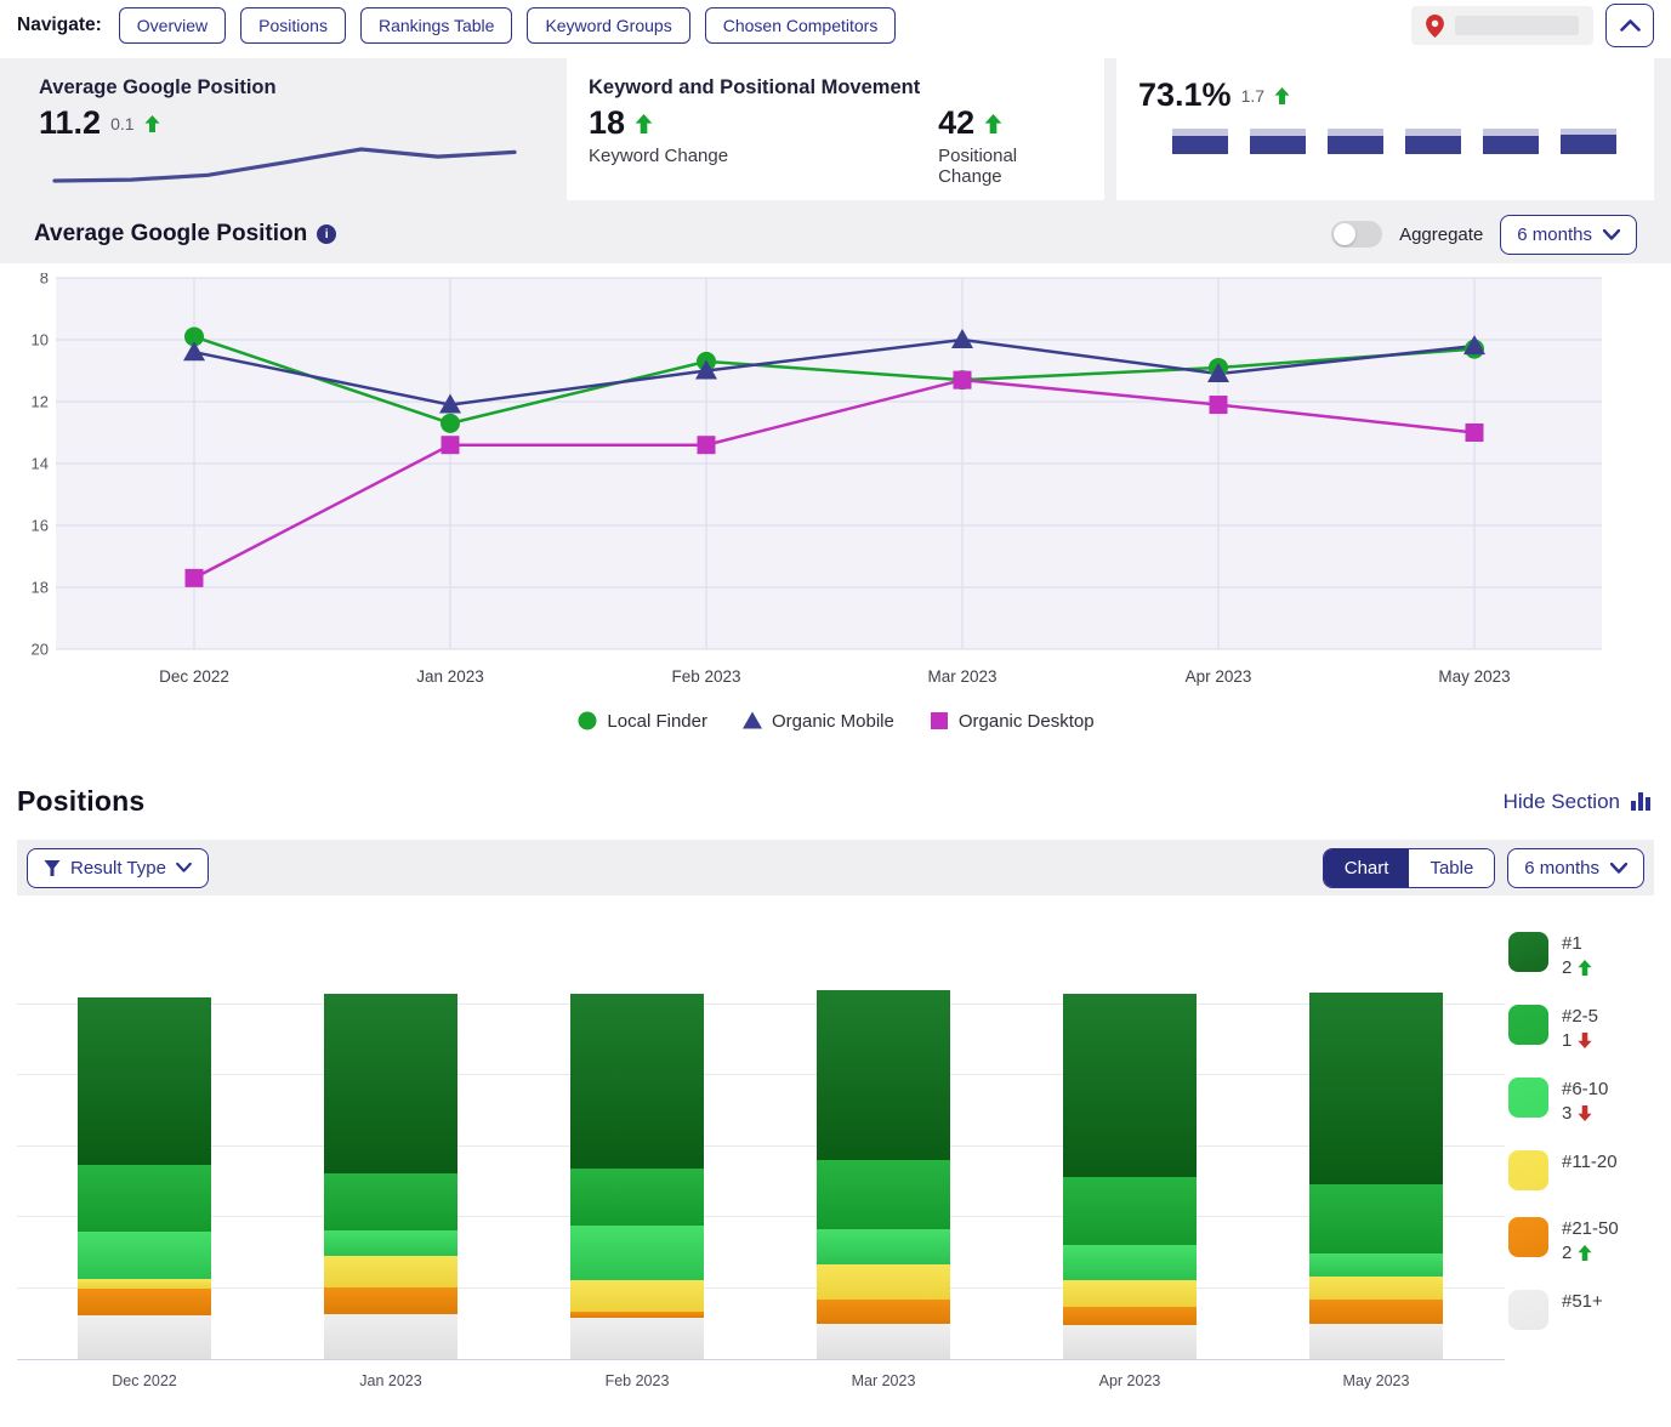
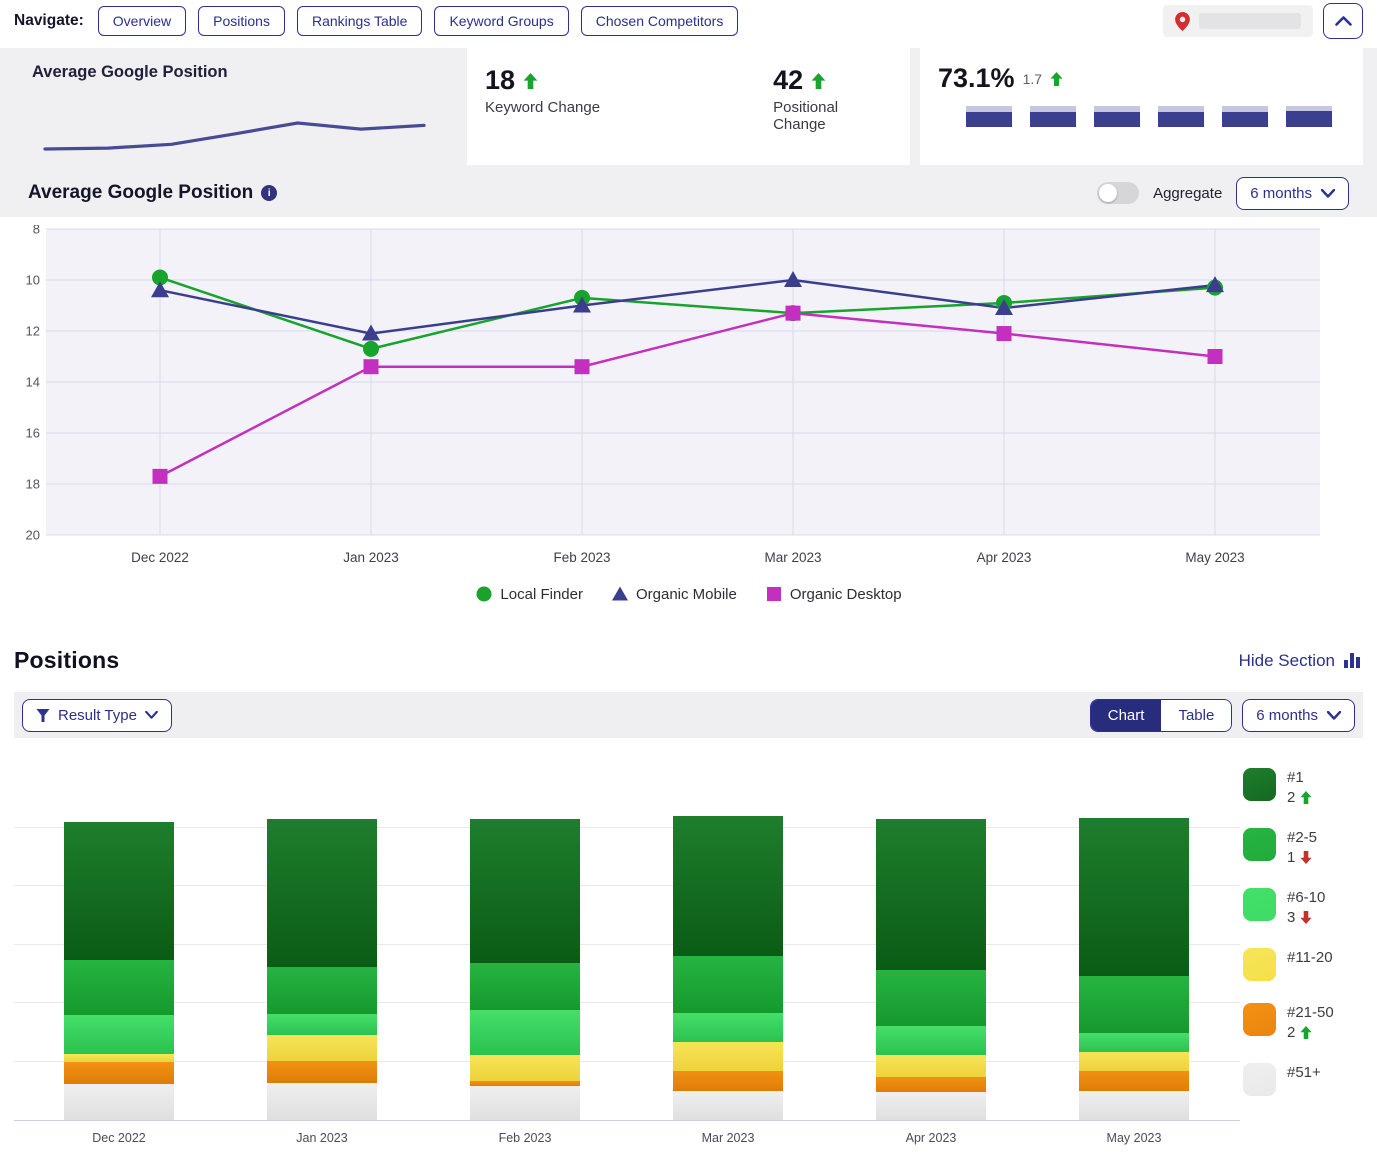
  Navigate:
  Overview
  Positions
  Rankings Table
  Keyword Groups
  Chosen Competitors
  Average Google Position
- 11.2
- 0.1
- Keyword and Positional Movement
  18
  Keyword Change
  42
  Positional Change
  73.1%
  1.7
  Average Google Position
  i
  Aggregate
  6 months
  8
  10
  12
  14
  16
  18
  20
  Dec 2022
  Jan 2023
  Feb 2023
  Mar 2023
  Apr 2023
  May 2023
  Local Finder
  Organic Mobile
  Organic Desktop
  Positions
  Hide Section
  Result Type
  Chart
  Table
  6 months
  Dec 2022
  Jan 2023
  Feb 2023
  Mar 2023
  Apr 2023
  May 2023
  #1
  2
  #2-5
  1
  #6-10
  3
  #11-20
  #21-50
  2
  #51+
